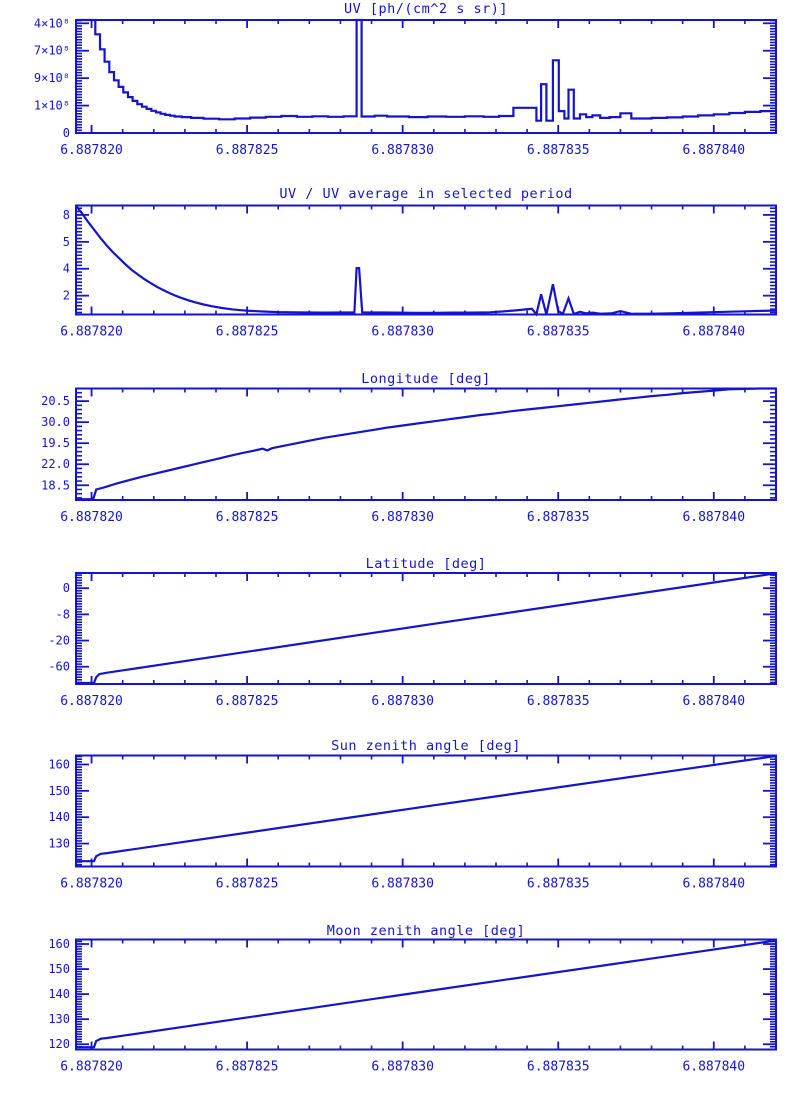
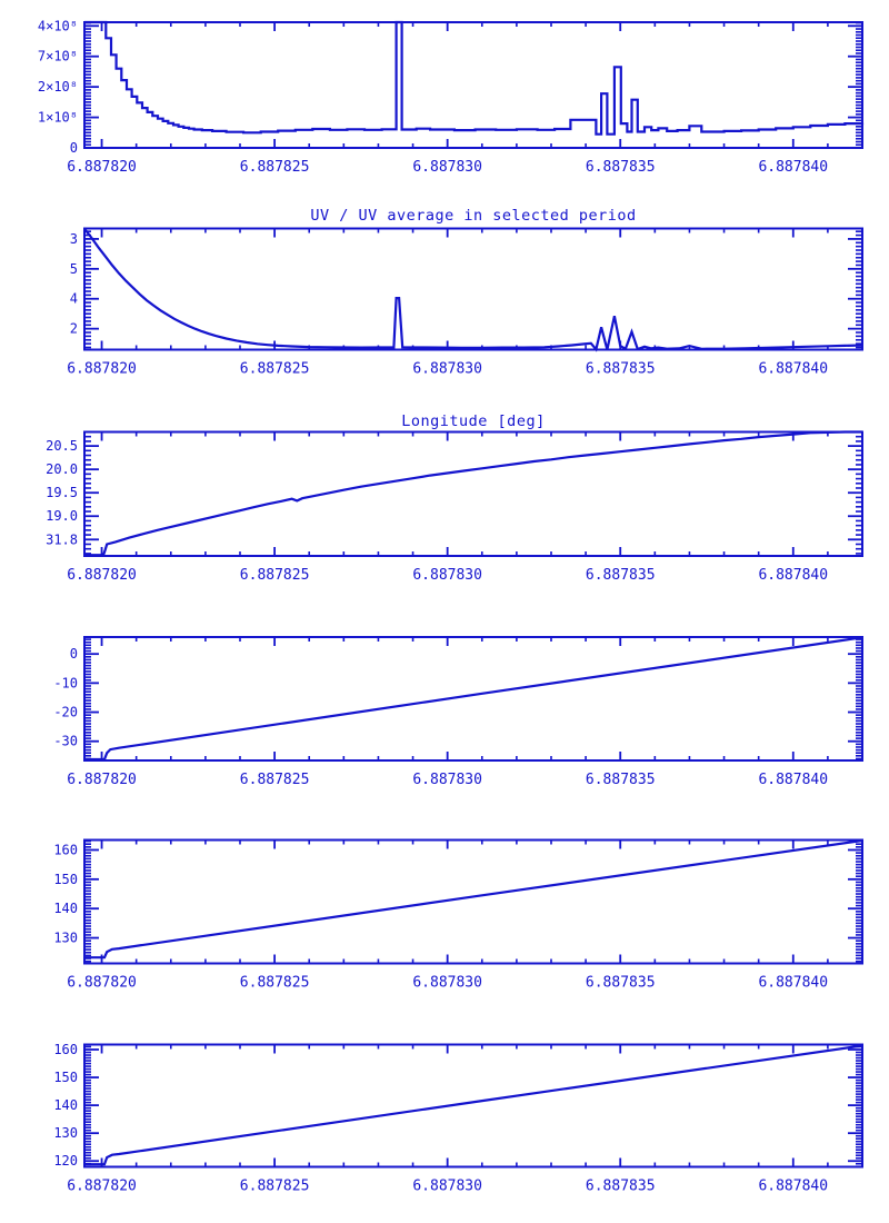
- UV [ph/(cm^2 s sr)]
  UV / UV average in selected period
  Longitude [deg]
- Latitude [deg]
- Sun zenith angle [deg]
- Moon zenith angle [deg]
  6.887820
  6.887825
  6.887830
  6.887835
  6.887840
  0
  1×10⁸
- 9×10⁸
+ 2×10⁸
  7×10⁸
  4×10⁸
  6.887820
  6.887825
  6.887830
  6.887835
  6.887840
  2
  4
  5
- 8
+ 3
  6.887820
  6.887825
  6.887830
  6.887835
  6.887840
- 18.5
+ 31.8
- 22.0
+ 19.0
  19.5
- 30.0
+ 20.0
  20.5
  6.887820
  6.887825
  6.887830
  6.887835
  6.887840
- -60
+ -30
  -20
- -8
+ -10
  0
  6.887820
  6.887825
  6.887830
  6.887835
  6.887840
  130
  140
  150
  160
  6.887820
  6.887825
  6.887830
  6.887835
  6.887840
  120
  130
  140
  150
  160
